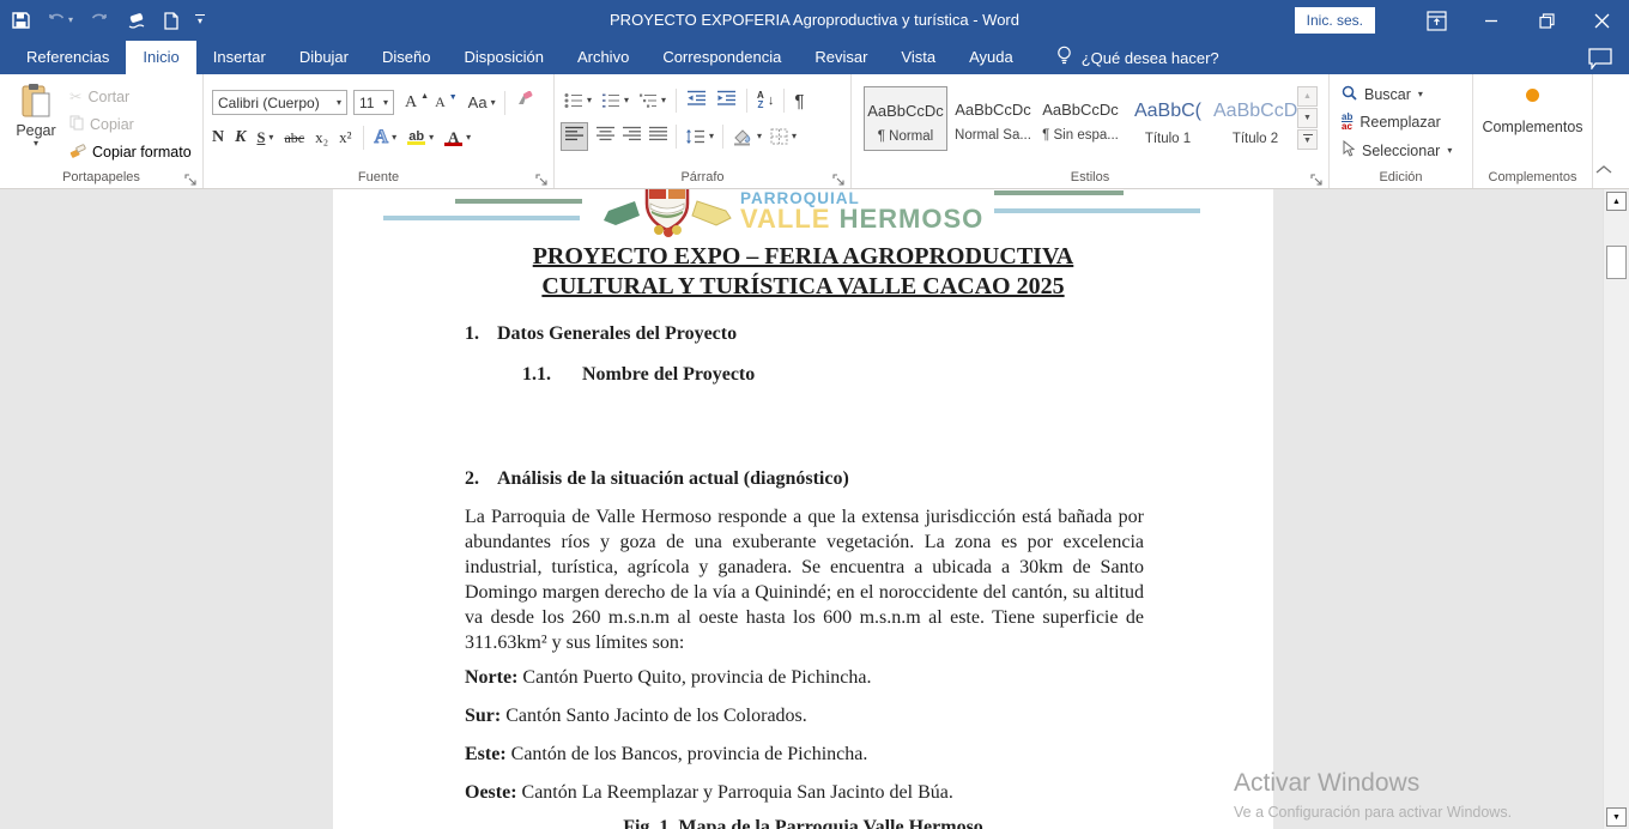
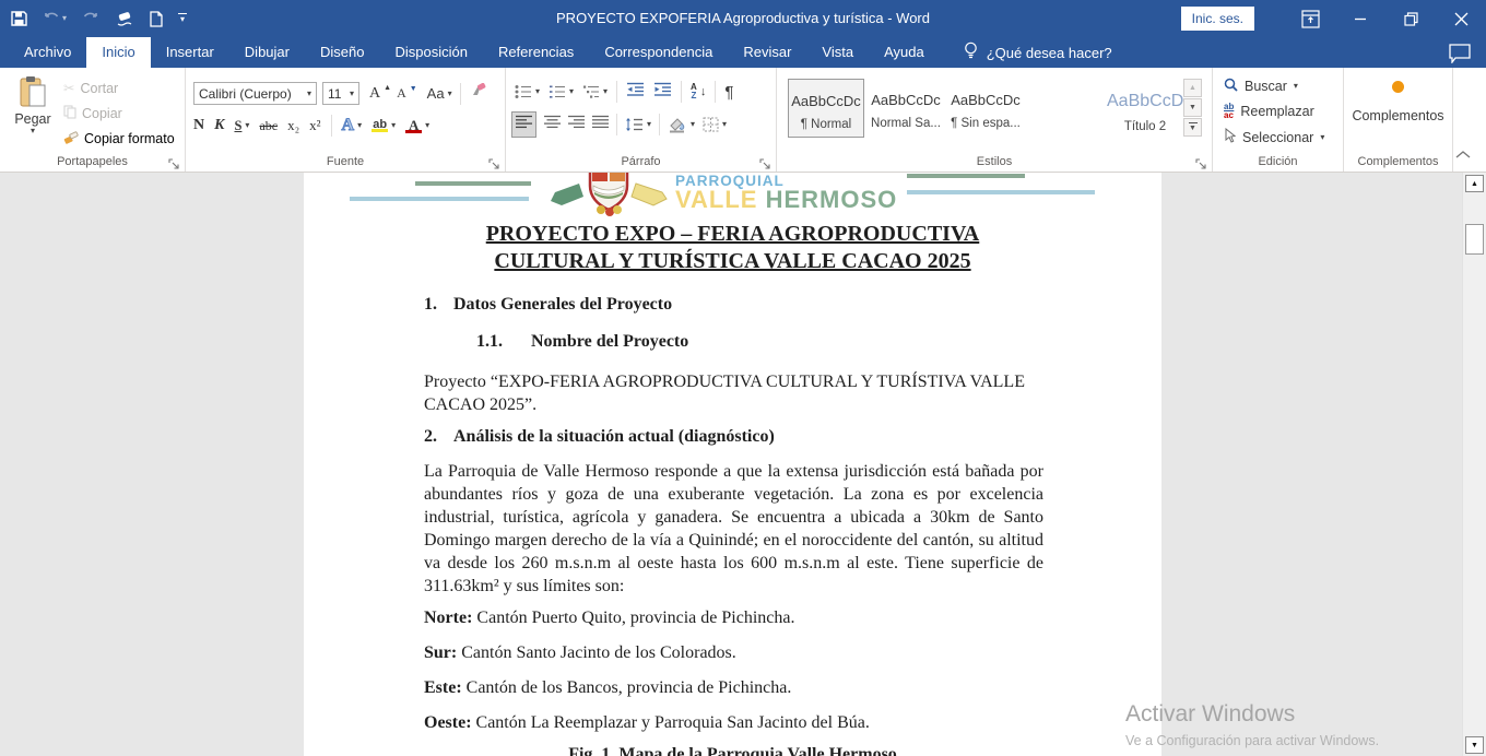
  ▾
  ▾
  PROYECTO EXPOFERIA Agroproductiva y turística - Word
  Inic. ses.
- Referencias
+ Archivo
  Inicio
  Insertar
  Dibujar
  Diseño
  Disposición
- Archivo
+ Referencias
  Correspondencia
  Revisar
  Vista
  Ayuda
  ¿Qué desea hacer?
  Pegar
  ▾
  ✂
  Cortar
  Copiar
  Copiar formato
  Portapapeles
  Calibri (Cuerpo)
  ▾
  11
  ▾
  A
  A
  Aa
  ▾
  N
  K
  S
  ▾
  abc
  x₂
  x²
  A
  ▾
  ab
  ▾
  A
  ▾
  Fuente
  ▾
  ▾
  ▾
  A
  Z
  ↓
  ¶
  ▾
  ▾
  ▾
  Párrafo
  AaBbCcDc
  ¶ Normal
  AaBbCcDc
  Normal Sa...
  AaBbCcDc
  ¶ Sin espa...
- AaBbC(
- Título 1
  AaBbCcD
  Título 2
  Estilos
  Buscar
  ▾
  ab
  ac
  Reemplazar
  Seleccionar
  ▾
  Edición
  Complementos
  Complementos
  PARROQUIAL
  VALLE HERMOSO
  PROYECTO EXPO – FERIA AGROPRODUCTIVA
  CULTURAL Y TURÍSTICA VALLE CACAO 2025
  1. Datos Generales del Proyecto
  1.1. Nombre del Proyecto
+ Proyecto “EXPO-FERIA AGROPRODUCTIVA CULTURAL Y TURÍSTIVA VALLE CACAO 2025”.
  2. Análisis de la situación actual (diagnóstico)
  La Parroquia de Valle Hermoso responde a que la extensa jurisdicción está bañada por abundantes ríos y goza de una exuberante vegetación. La zona es por excelencia industrial, turística, agrícola y ganadera. Se encuentra a ubicada a 30km de Santo Domingo margen derecho de la vía a Quinindé; en el noroccidente del cantón, su altitud va desde los 260 m.s.n.m al oeste hasta los 600 m.s.n.m al este. Tiene superficie de 311.63km² y sus límites son:
  Norte: Cantón Puerto Quito, provincia de Pichincha.
  Sur: Cantón Santo Jacinto de los Colorados.
  Este: Cantón de los Bancos, provincia de Pichincha.
  Oeste: Cantón La Reemplazar y Parroquia San Jacinto del Búa.
  Fig. 1. Mapa de la Parroquia Valle Hermoso
  Activar Windows
  Ve a Configuración para activar Windows.
